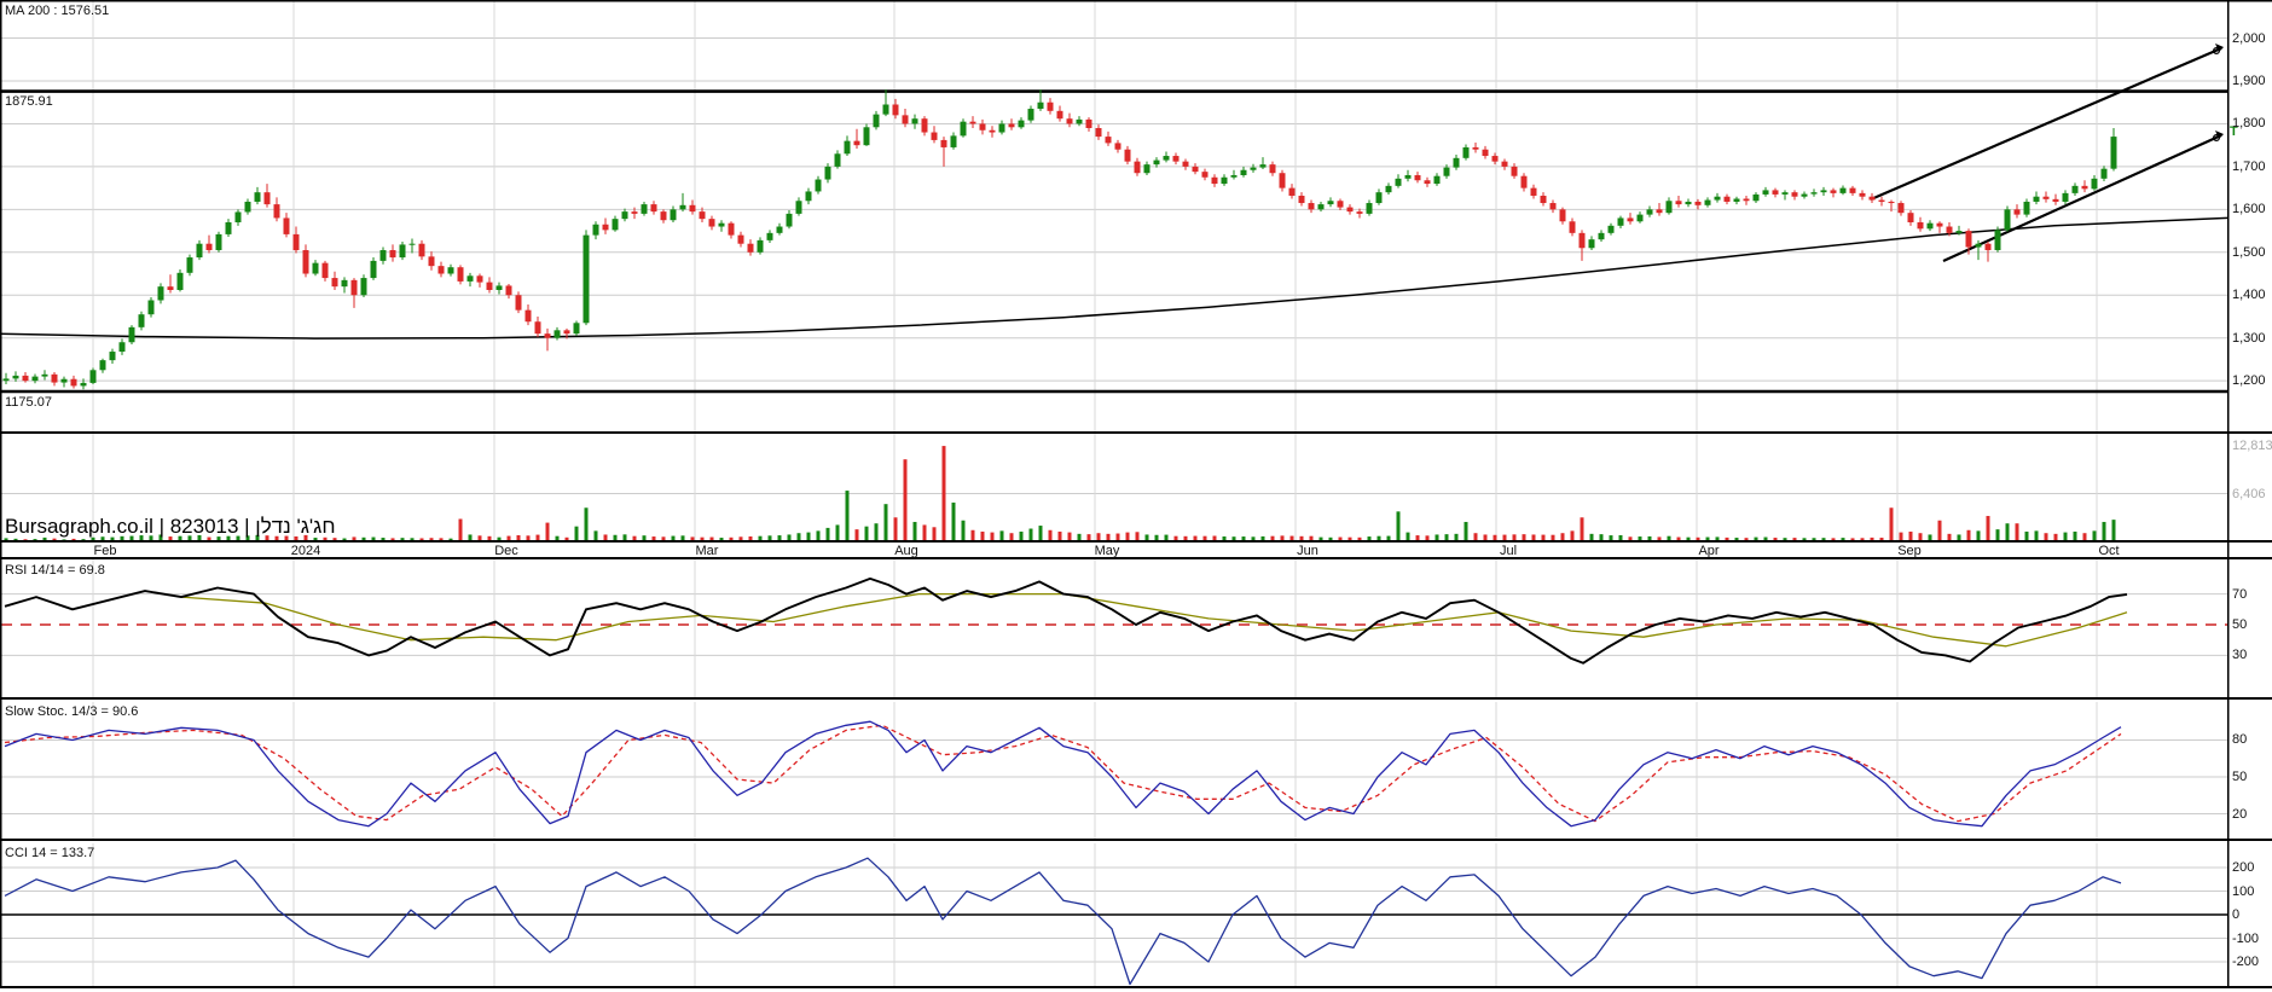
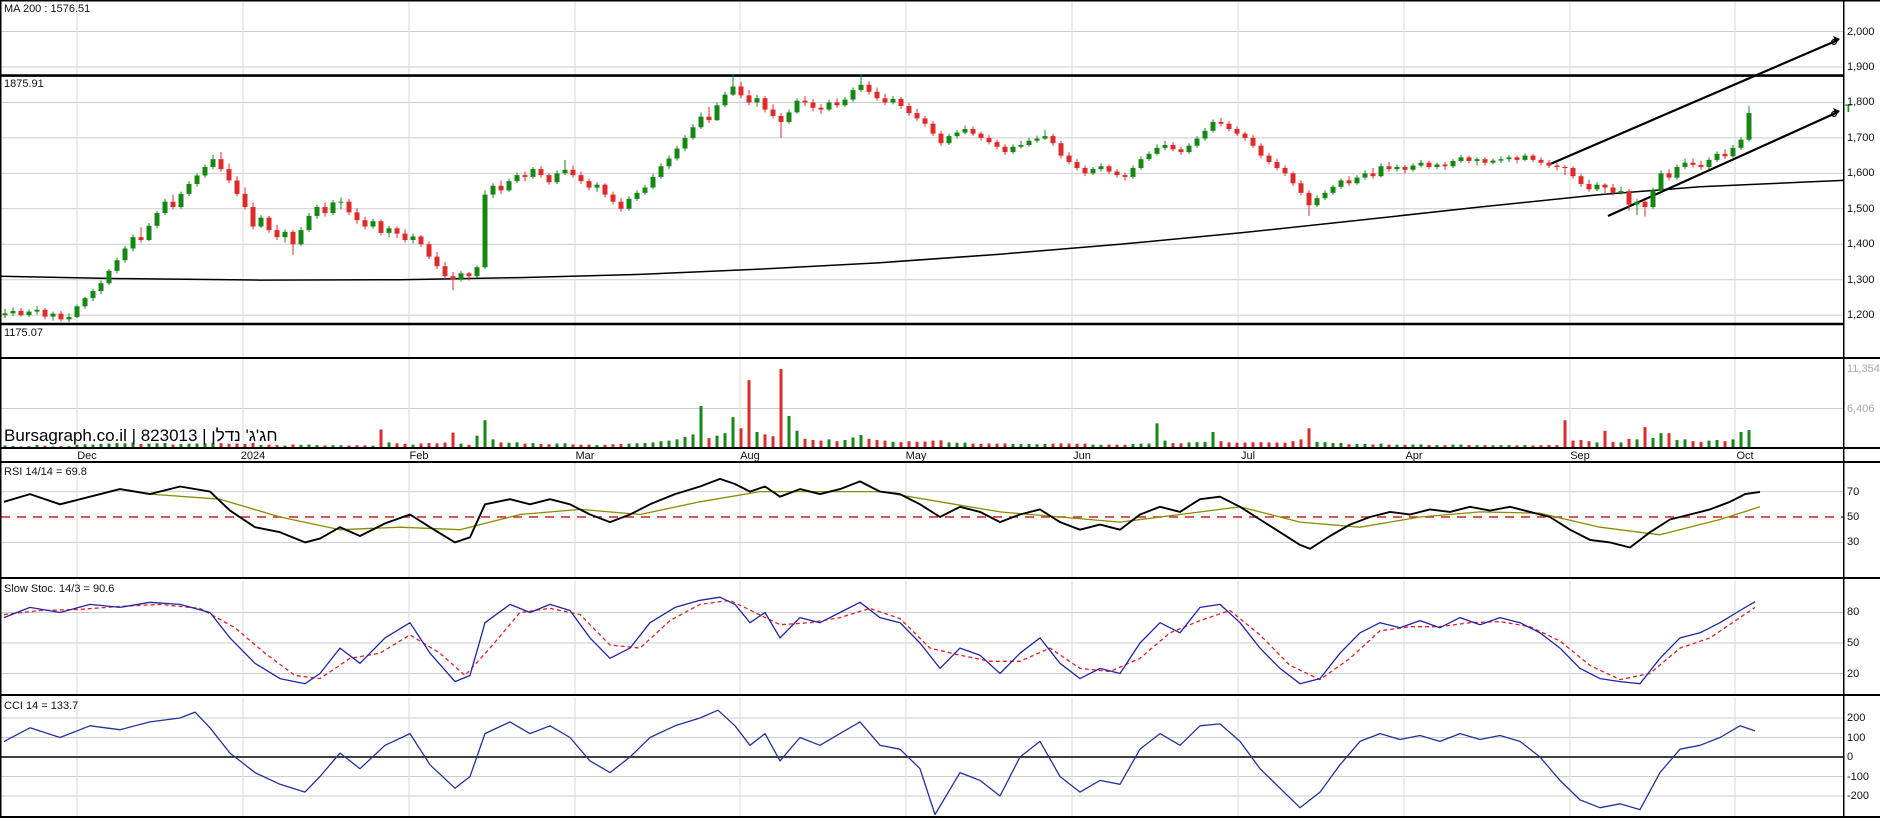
  MA 200 : 1576.51
  1875.91
  1175.07
  Bursagraph.co.il | 823013 | חג'ג' נדלן
  RSI 14/14 = 69.8
  Slow Stoc. 14/3 = 90.6
  CCI 14 = 133.7
  T
- Feb
+ Dec
  2024
- Dec
+ Feb
  Mar
  Aug
  May
  Jun
  Jul
  Apr
  Sep
  Oct
  2,000
  1,900
  1,800
  1,700
  1,600
  1,500
  1,400
  1,300
  1,200
- 12,813
+ 11,354
  6,406
  70
  30
  50
  80
  50
  20
  200
  100
  -100
  -200
  0
